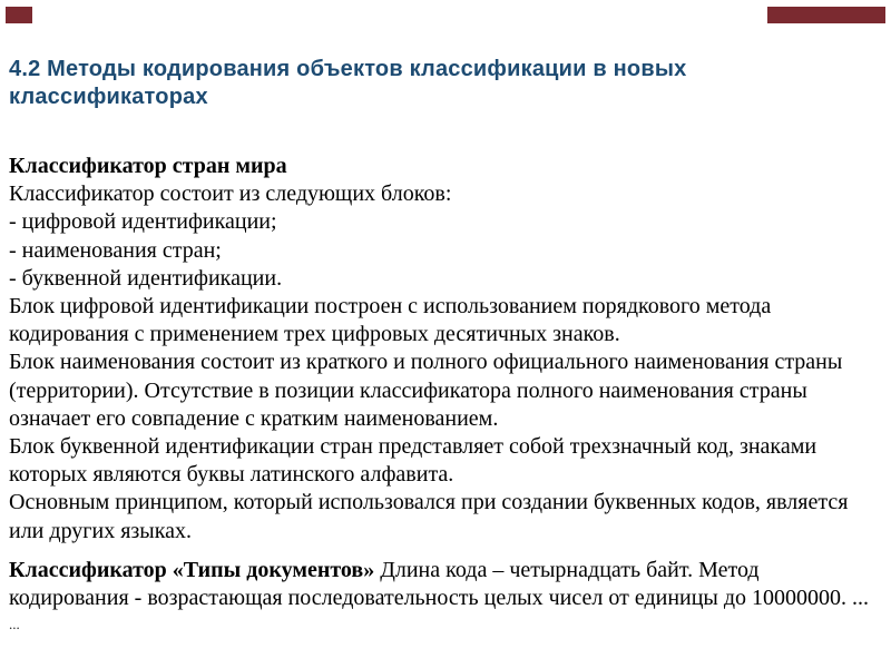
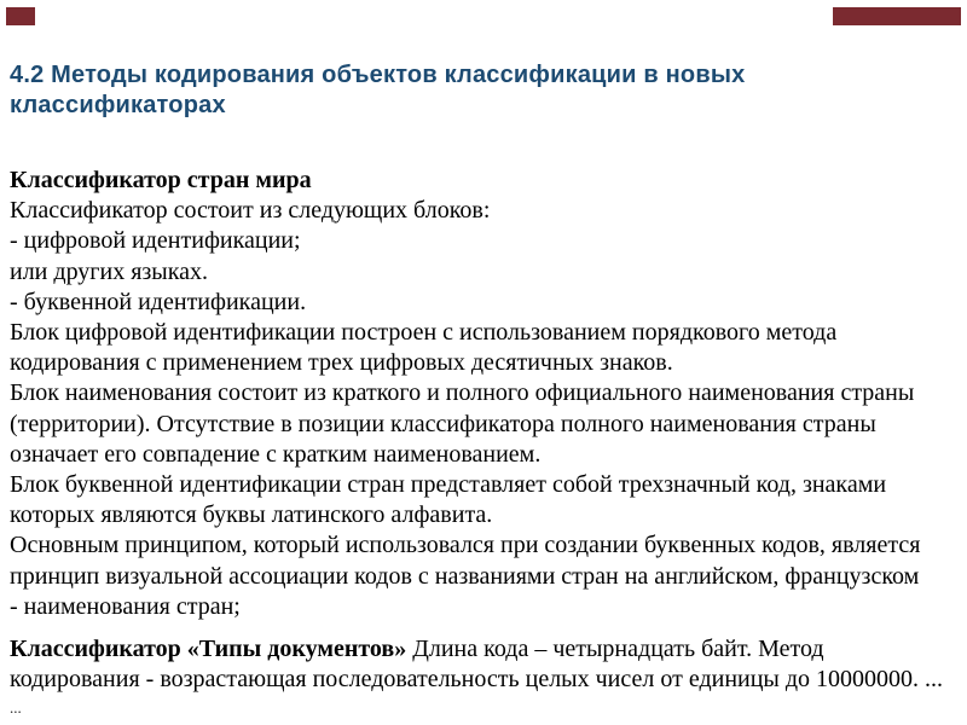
  4.2 Методы кодирования объектов классификации в новых
  классификаторах
  Классификатор стран мира
  Классификатор состоит из следующих блоков:
  - цифровой идентификации;
- - наименования стран;
+ или других языках.
  - буквенной идентификации.
  Блок цифровой идентификации построен с использованием порядкового метода
  кодирования с применением трех цифровых десятичных знаков.
  Блок наименования состоит из краткого и полного официального наименования страны
  (территории). Отсутствие в позиции классификатора полного наименования страны
  означает его совпадение с кратким наименованием.
  Блок буквенной идентификации стран представляет собой трехзначный код, знаками
  которых являются буквы латинского алфавита.
  Основным принципом, который использовался при создании буквенных кодов, является
+ принцип визуальной ассоциации кодов с названиями стран на английском, французском
- или других языках.
+ - наименования стран;
  Классификатор «Типы документов» Длина кода – четырнадцать байт. Метод
  кодирования - возрастающая последовательность целых чисел от единицы до 10000000. ...
  ...
